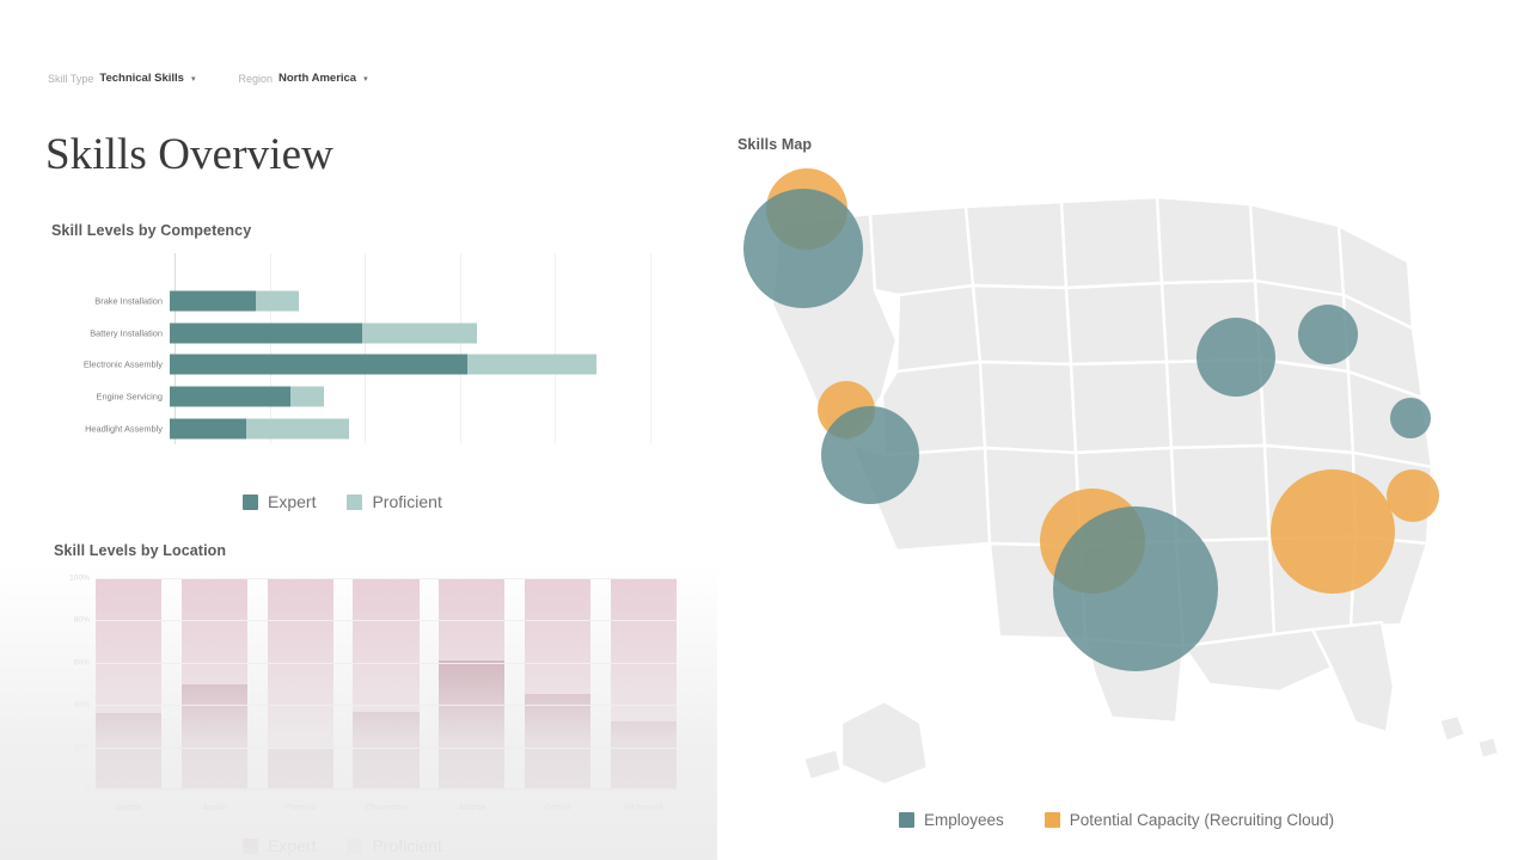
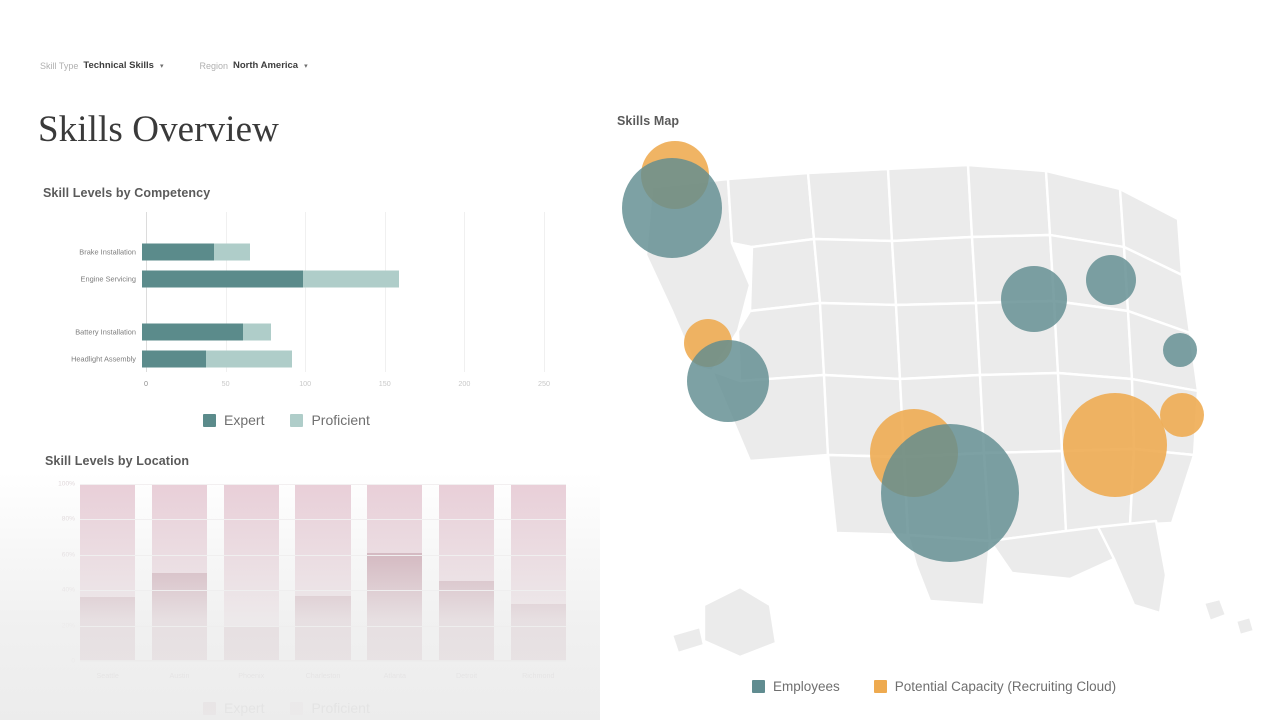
  Skill Type
  Technical Skills
  Region
  North America
  Skills Overview
  Skill Levels by Competency
  Brake Installation
- Battery Installation
+ Engine Servicing
- Electronic Assembly
- Engine Servicing
+ Battery Installation
  Headlight Assembly
+ 0
+ 50
+ 100
+ 150
+ 200
+ 250
  Expert
  Proficient
  Skill Levels by Location
  Skills Map
  Employees
  Potential Capacity (Recruiting Cloud)
